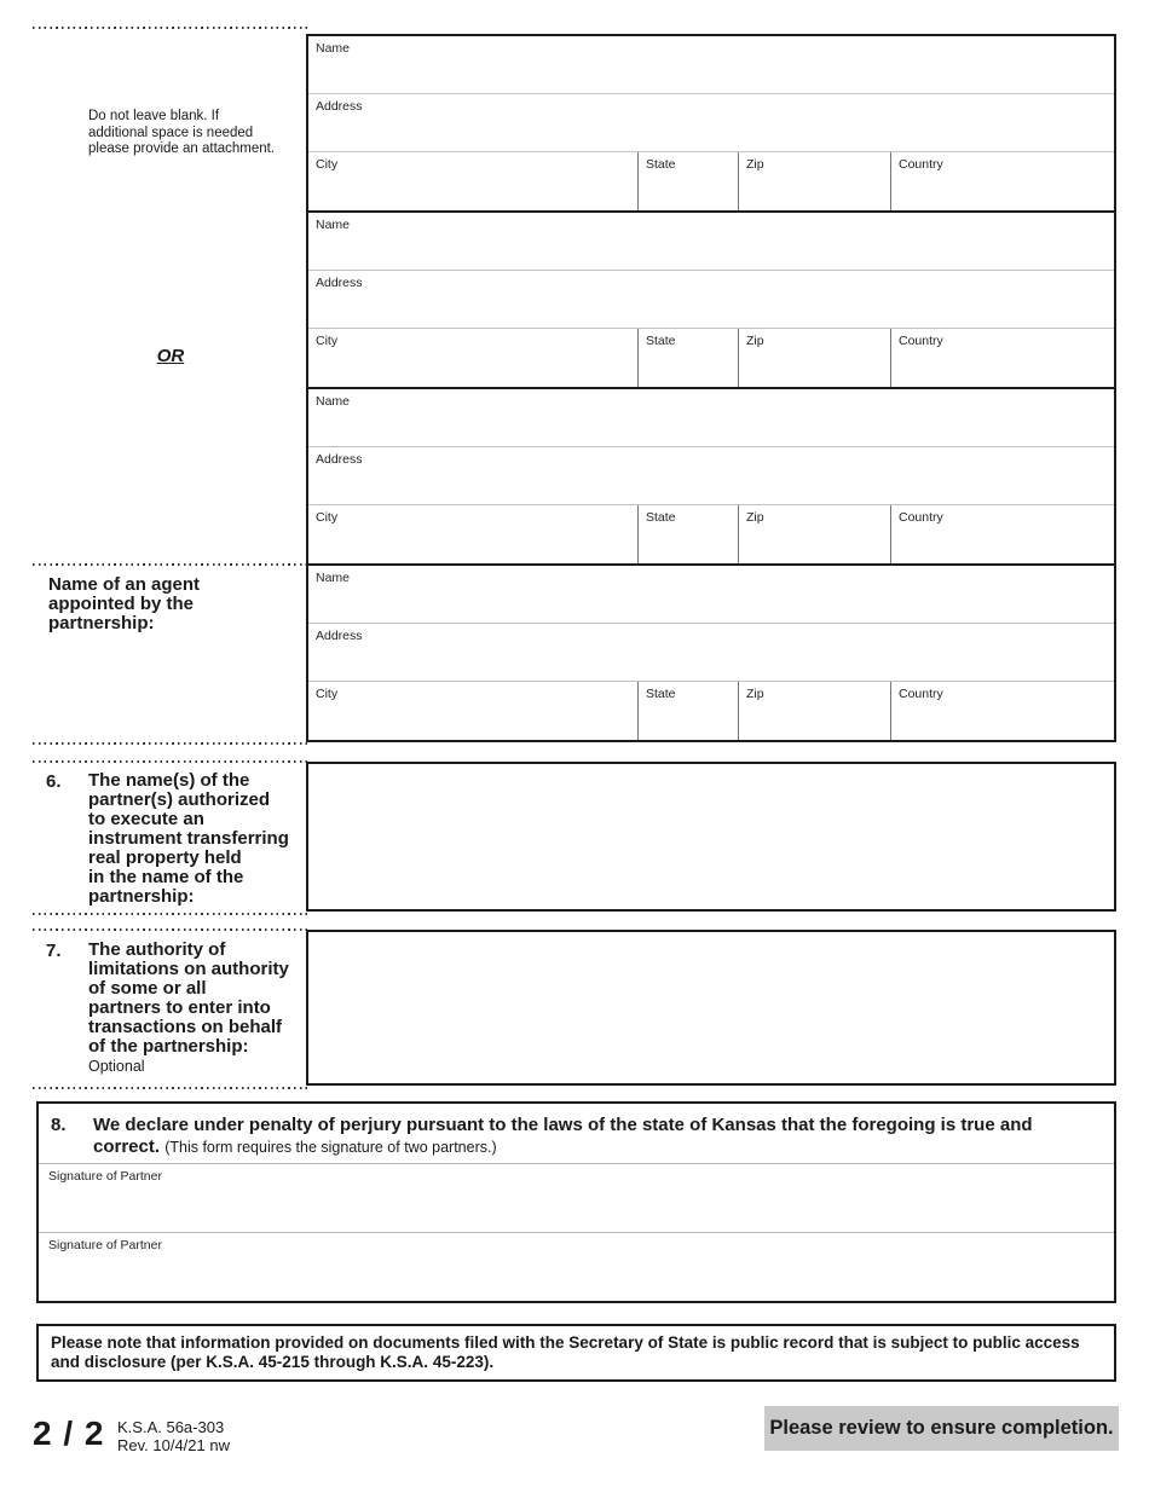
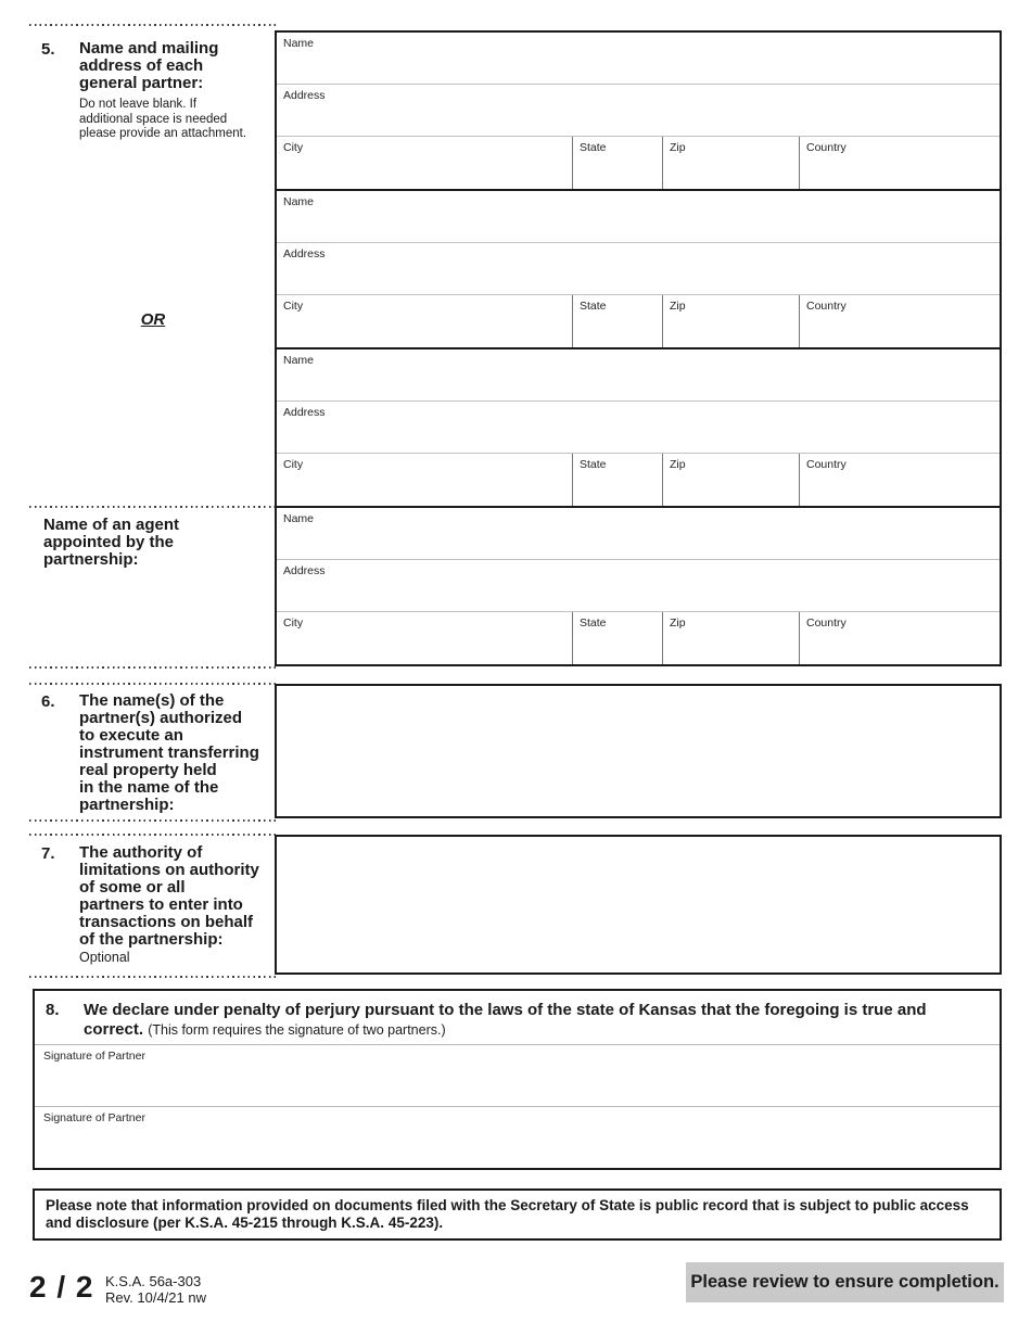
+ 5.
+ Name and mailing
+ address of each
+ general partner:
  Do not leave blank. If
  additional space is needed
  please provide an attachment.
  OR
  Name of an agent
  appointed by the
  partnership:
  Name
  Address
  City
  State
  Zip
  Country
  Name
  Address
  City
  State
  Zip
  Country
  Name
  Address
  City
  State
  Zip
  Country
  Name
  Address
  City
  State
  Zip
  Country
  6.
  The name(s) of the
  partner(s) authorized
  to execute an
  instrument transferring
  real property held
  in the name of the
  partnership:
  7.
  The authority of
  limitations on authority
  of some or all
  partners to enter into
  transactions on behalf
  of the partnership:
  Optional
  8.
  We declare under penalty of perjury pursuant to the laws of the state of Kansas that the foregoing is true and correct. (This form requires the signature of two partners.)
  Signature of Partner
  Signature of Partner
  Please note that information provided on documents filed with the Secretary of State is public record that is subject to public access and disclosure (per K.S.A. 45-215 through K.S.A. 45-223).
  2 / 2
  K.S.A. 56a-303
  Rev. 10/4/21 nw
  Please review to ensure completion.
